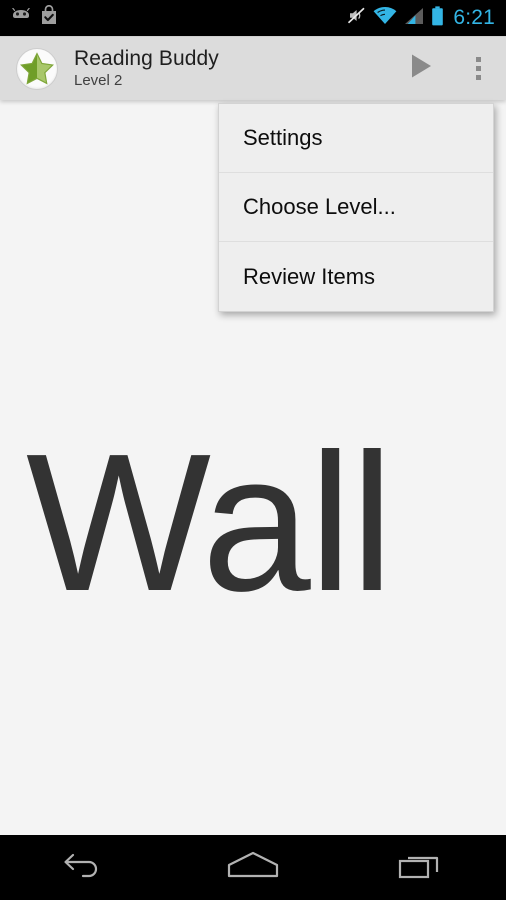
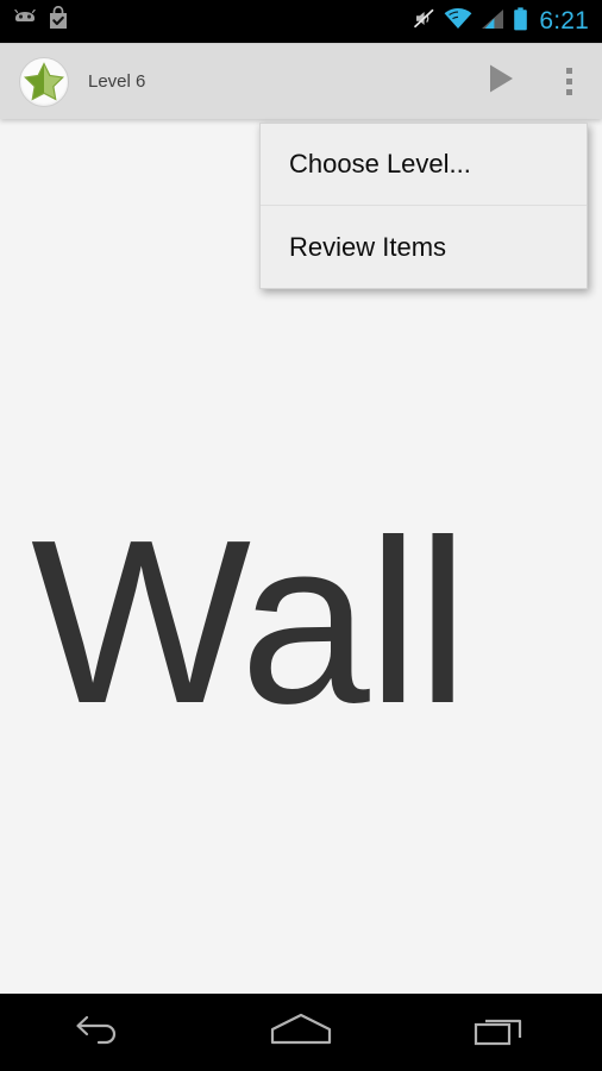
  6:21
- Reading Buddy
- Level 2
+ Level 6
  Wall
- Settings
  Choose Level...
  Review Items
